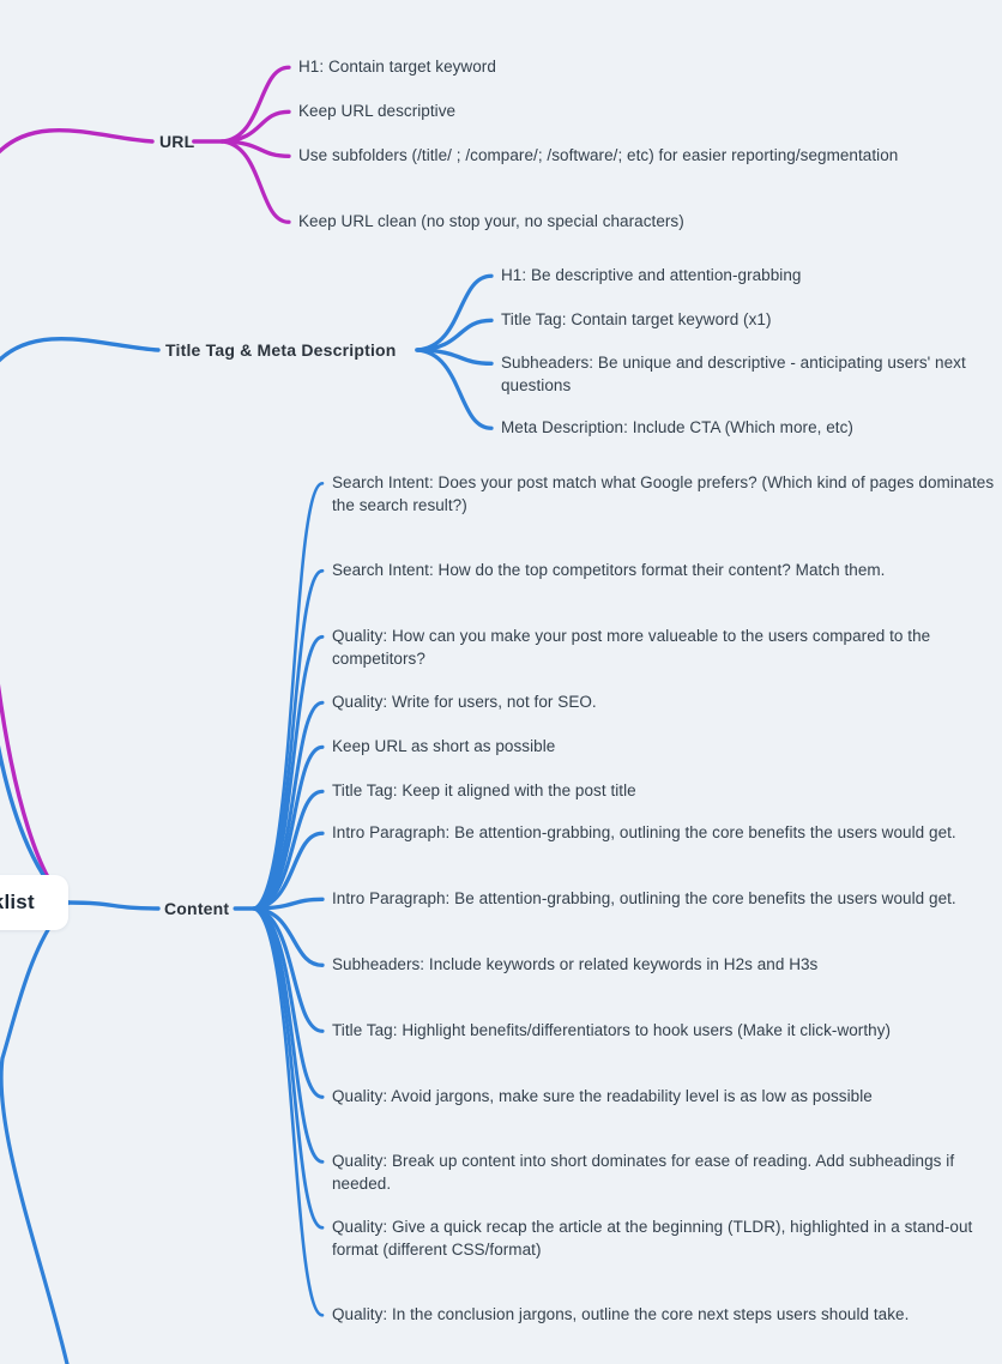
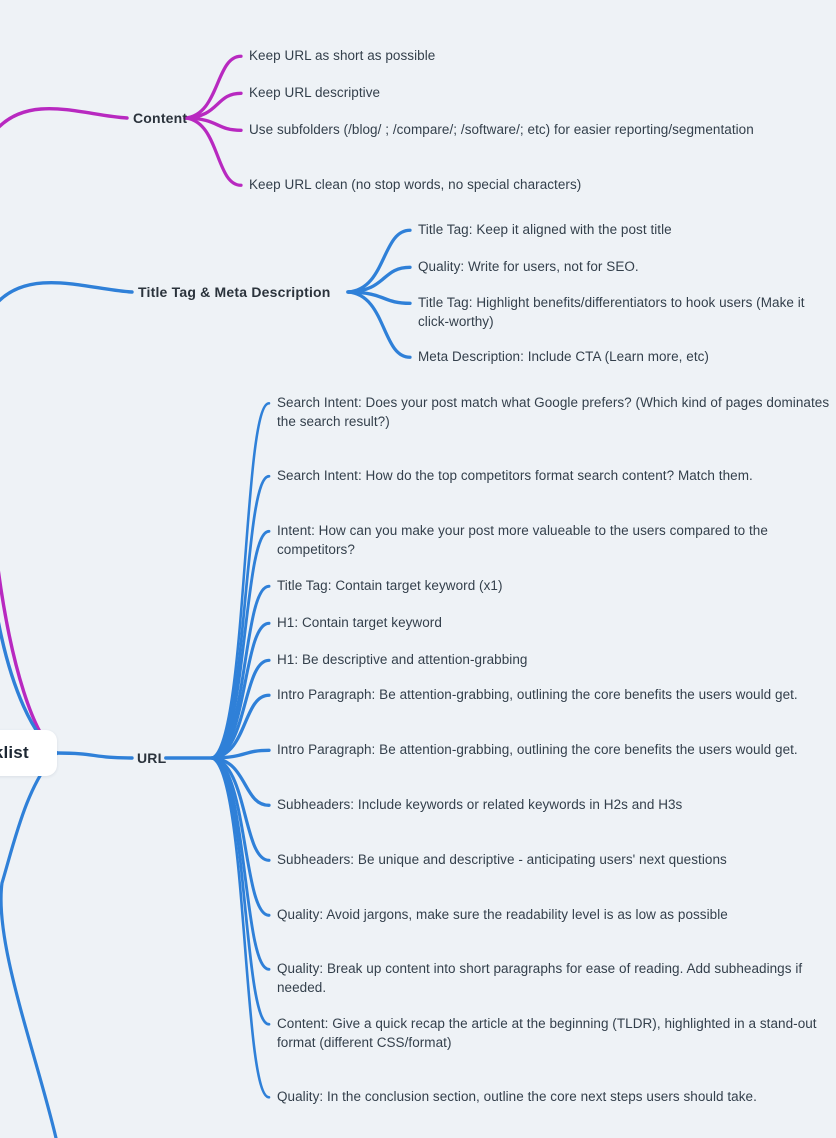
- URL
+ Content
- H1: Contain target keyword
+ Keep URL as short as possible
  Keep URL descriptive
- Use subfolders (/title/ ; /compare/; /software/; etc) for easier reporting/segmentation
+ Use subfolders (/blog/ ; /compare/; /software/; etc) for easier reporting/segmentation
- Keep URL clean (no stop your, no special characters)
+ Keep URL clean (no stop words, no special characters)
  Title Tag & Meta Description
- H1: Be descriptive and attention-grabbing
+ Title Tag: Keep it aligned with the post title
- Title Tag: Contain target keyword (x1)
+ Quality: Write for users, not for SEO.
- Subheaders: Be unique and descriptive - anticipating users' next questions
+ Title Tag: Highlight benefits/differentiators to hook users (Make it click-worthy)
- Meta Description: Include CTA (Which more, etc)
+ Meta Description: Include CTA (Learn more, etc)
- Content
+ URL
  Search Intent: Does your post match what Google prefers? (Which kind of pages dominates the search result?)
- Search Intent: How do the top competitors format their content? Match them.
+ Search Intent: How do the top competitors format search content? Match them.
- Quality: How can you make your post more valueable to the users compared to the competitors?
+ Intent: How can you make your post more valueable to the users compared to the competitors?
- Quality: Write for users, not for SEO.
+ Title Tag: Contain target keyword (x1)
- Keep URL as short as possible
+ H1: Contain target keyword
- Title Tag: Keep it aligned with the post title
+ H1: Be descriptive and attention-grabbing
  Intro Paragraph: Be attention-grabbing, outlining the core benefits the users would get.
  Intro Paragraph: Be attention-grabbing, outlining the core benefits the users would get.
  Subheaders: Include keywords or related keywords in H2s and H3s
- Title Tag: Highlight benefits/differentiators to hook users (Make it click-worthy)
+ Subheaders: Be unique and descriptive - anticipating users' next questions
  Quality: Avoid jargons, make sure the readability level is as low as possible
- Quality: Break up content into short dominates for ease of reading. Add subheadings if needed.
+ Quality: Break up content into short paragraphs for ease of reading. Add subheadings if needed.
- Quality: Give a quick recap the article at the beginning (TLDR), highlighted in a stand-out format (different CSS/format)
+ Content: Give a quick recap the article at the beginning (TLDR), highlighted in a stand-out format (different CSS/format)
- Quality: In the conclusion jargons, outline the core next steps users should take.
+ Quality: In the conclusion section, outline the core next steps users should take.
